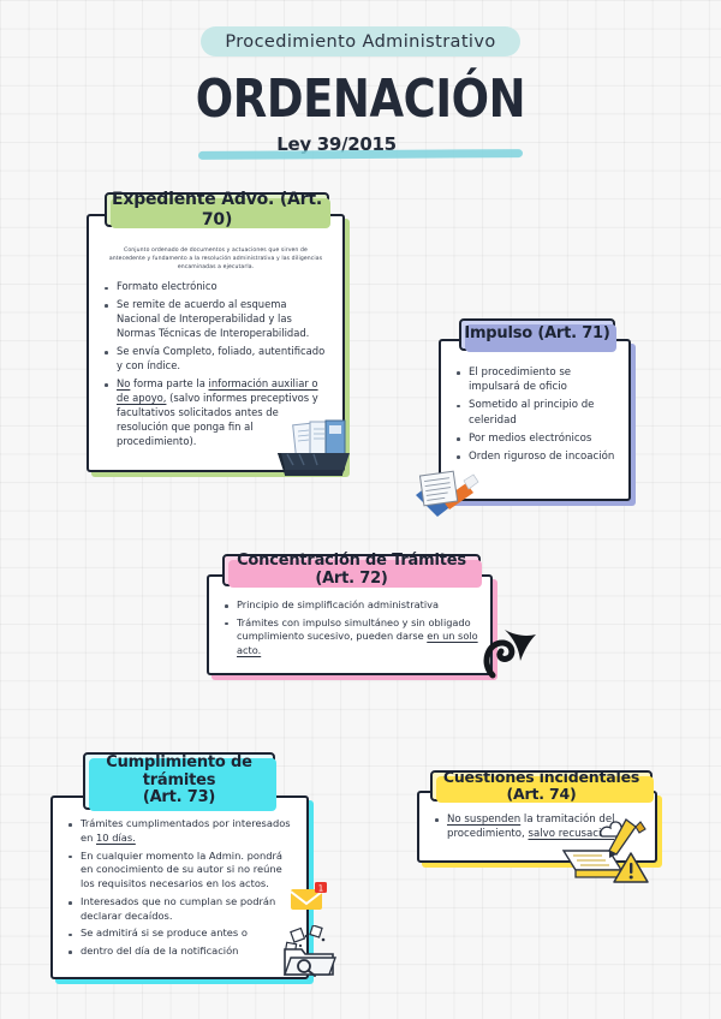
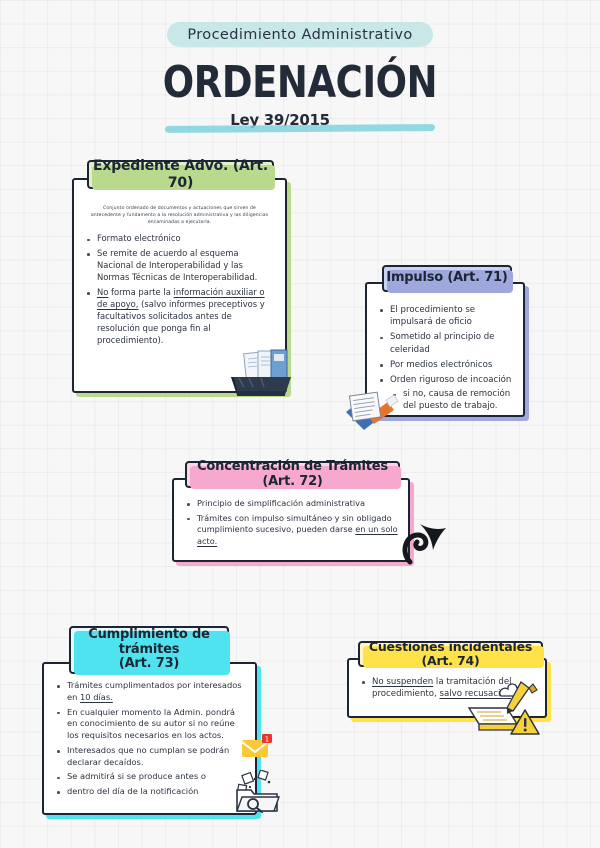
  Procedimiento Administrativo
  ORDENACIÓN
  Ley 39/2015
  Formato electrónico
  Se remite de acuerdo al esquema Nacional de Interoperabilidad y las Normas Técnicas de Interoperabilidad.
- Se envía Completo, foliado, autentificado y con índice.
  No forma parte la información auxiliar o de apoyo, (salvo informes preceptivos y facultativos solicitados antes de resolución que ponga fin al procedimiento).
  Expediente Advo. (Art. 70)
  El procedimiento se impulsará de oficio
  Sometido al principio de celeridad
  Por medios electrónicos
  Orden riguroso de incoación
+ si no, causa de remoción del puesto de trabajo.
  Impulso (Art. 71)
  Principio de simplificación administrativa
  Trámites con impulso simultáneo y sin obligado cumplimiento sucesivo, pueden darse en un solo acto.
  Concentración de Trámites (Art. 72)
  Trámites cumplimentados por interesados en 10 días.
  En cualquier momento la Admin. pondrá en conocimiento de su autor si no reúne los requisitos necesarios en los actos.
  Interesados que no cumplan se podrán declarar decaídos.
  Se admitirá si se produce antes o
  dentro del día de la notificación
  Cumplimiento de trámites
  (Art. 73)
  1
  No suspenden la tramitación del procedimiento, salvo recusaci
  Cuestiones incidentales (Art. 74)
